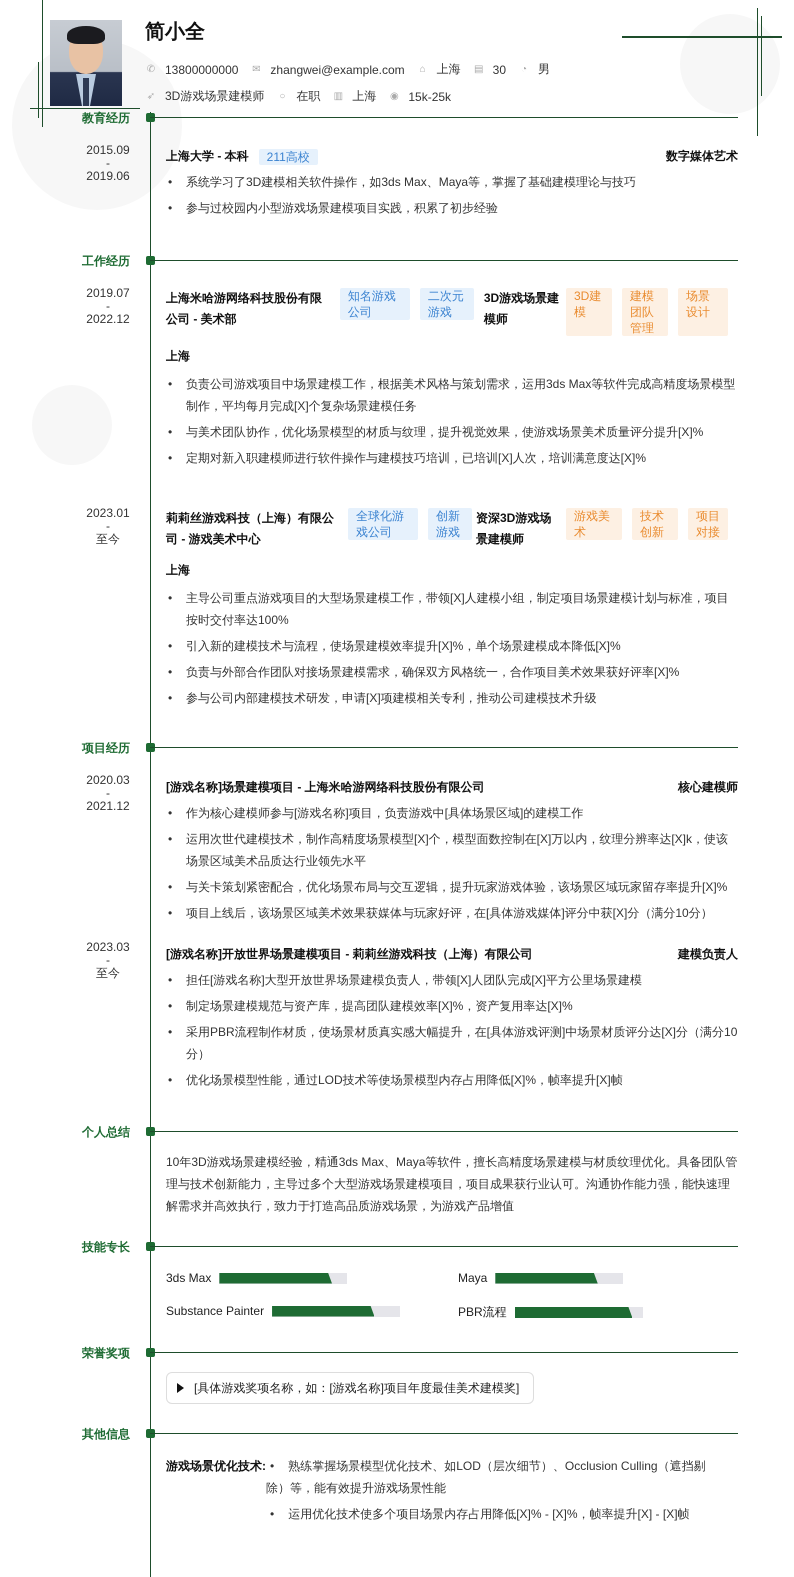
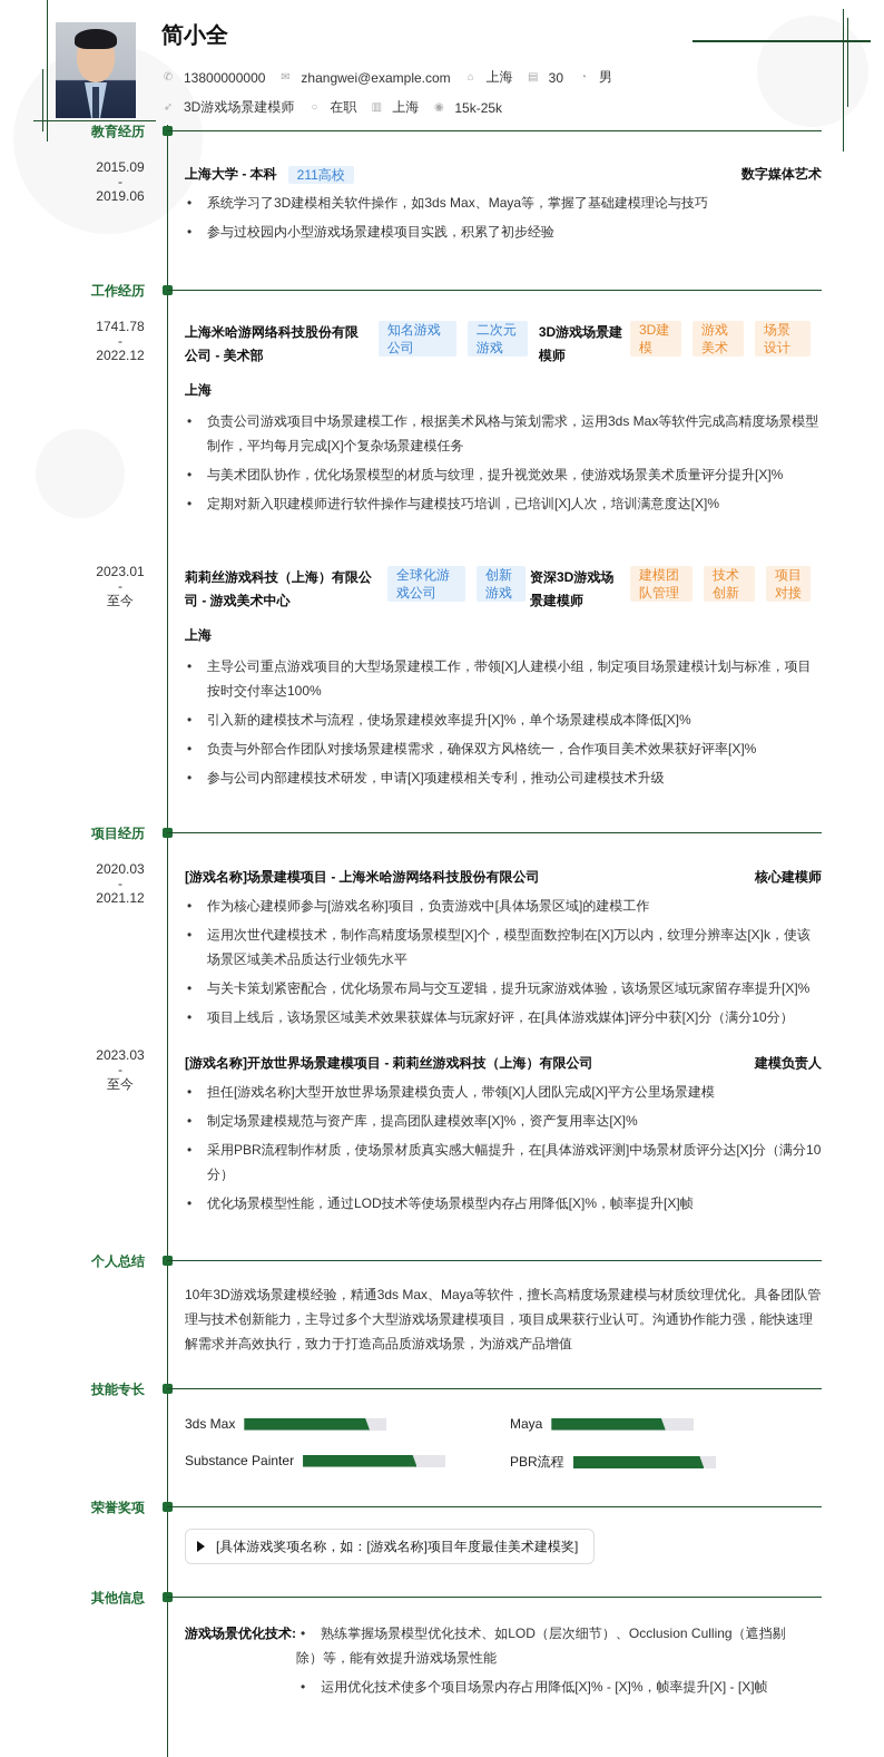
  简小全
  ✆
  13800000000
  ✉
  zhangwei@example.com
  ⌂
  上海
  ▤
  30
  ◔
  男
  ➶
  3D游戏场景建模师
  ○
  在职
  ▥
  上海
  ◉
  15k-25k
  教育经历
  2015.09
  -
  2019.06
  上海大学 - 本科
  211高校
  数字媒体艺术
  系统学习了3D建模相关软件操作，如3ds Max、Maya等，掌握了基础建模理论与技巧
  参与过校园内小型游戏场景建模项目实践，积累了初步经验
  工作经历
- 2019.07
+ 1741.78
  -
  2022.12
  上海米哈游网络科技股份有限公司 - 美术部
  知名游戏公司
  二次元游戏
  3D游戏场景建模师
  3D建模
- 建模团队管理
+ 游戏美术
  场景设计
  上海
  负责公司游戏项目中场景建模工作，根据美术风格与策划需求，运用3ds Max等软件完成高精度场景模型制作，平均每月完成[X]个复杂场景建模任务
  与美术团队协作，优化场景模型的材质与纹理，提升视觉效果，使游戏场景美术质量评分提升[X]%
  定期对新入职建模师进行软件操作与建模技巧培训，已培训[X]人次，培训满意度达[X]%
  2023.01
  -
  至今
  莉莉丝游戏科技（上海）有限公司 - 游戏美术中心
  全球化游戏公司
  创新游戏
  资深3D游戏场景建模师
- 游戏美术
+ 建模团队管理
  技术创新
  项目对接
  上海
  主导公司重点游戏项目的大型场景建模工作，带领[X]人建模小组，制定项目场景建模计划与标准，项目按时交付率达100%
  引入新的建模技术与流程，使场景建模效率提升[X]%，单个场景建模成本降低[X]%
  负责与外部合作团队对接场景建模需求，确保双方风格统一，合作项目美术效果获好评率[X]%
  参与公司内部建模技术研发，申请[X]项建模相关专利，推动公司建模技术升级
  项目经历
  2020.03
  -
  2021.12
  [游戏名称]场景建模项目 - 上海米哈游网络科技股份有限公司
  核心建模师
  作为核心建模师参与[游戏名称]项目，负责游戏中[具体场景区域]的建模工作
  运用次世代建模技术，制作高精度场景模型[X]个，模型面数控制在[X]万以内，纹理分辨率达[X]k，使该场景区域美术品质达行业领先水平
  与关卡策划紧密配合，优化场景布局与交互逻辑，提升玩家游戏体验，该场景区域玩家留存率提升[X]%
  项目上线后，该场景区域美术效果获媒体与玩家好评，在[具体游戏媒体]评分中获[X]分（满分10分）
  2023.03
  -
  至今
  [游戏名称]开放世界场景建模项目 - 莉莉丝游戏科技（上海）有限公司
  建模负责人
  担任[游戏名称]大型开放世界场景建模负责人，带领[X]人团队完成[X]平方公里场景建模
  制定场景建模规范与资产库，提高团队建模效率[X]%，资产复用率达[X]%
  采用PBR流程制作材质，使场景材质真实感大幅提升，在[具体游戏评测]中场景材质评分达[X]分（满分10分）
  优化场景模型性能，通过LOD技术等使场景模型内存占用降低[X]%，帧率提升[X]帧
  个人总结
  10年3D游戏场景建模经验，精通3ds Max、Maya等软件，擅长高精度场景建模与材质纹理优化。具备团队管理与技术创新能力，主导过多个大型游戏场景建模项目，项目成果获行业认可。沟通协作能力强，能快速理解需求并高效执行，致力于打造高品质游戏场景，为游戏产品增值
  技能专长
  3ds Max
  Maya
  Substance Painter
  PBR流程
  荣誉奖项
  [具体游戏奖项名称，如：[游戏名称]项目年度最佳美术建模奖]
  其他信息
  游戏场景优化技术:
  • 熟练掌握场景模型优化技术、如LOD（层次细节）、Occlusion Culling（遮挡剔除）等，能有效提升游戏场景性能
  • 运用优化技术使多个项目场景内存占用降低[X]% - [X]%，帧率提升[X] - [X]帧
